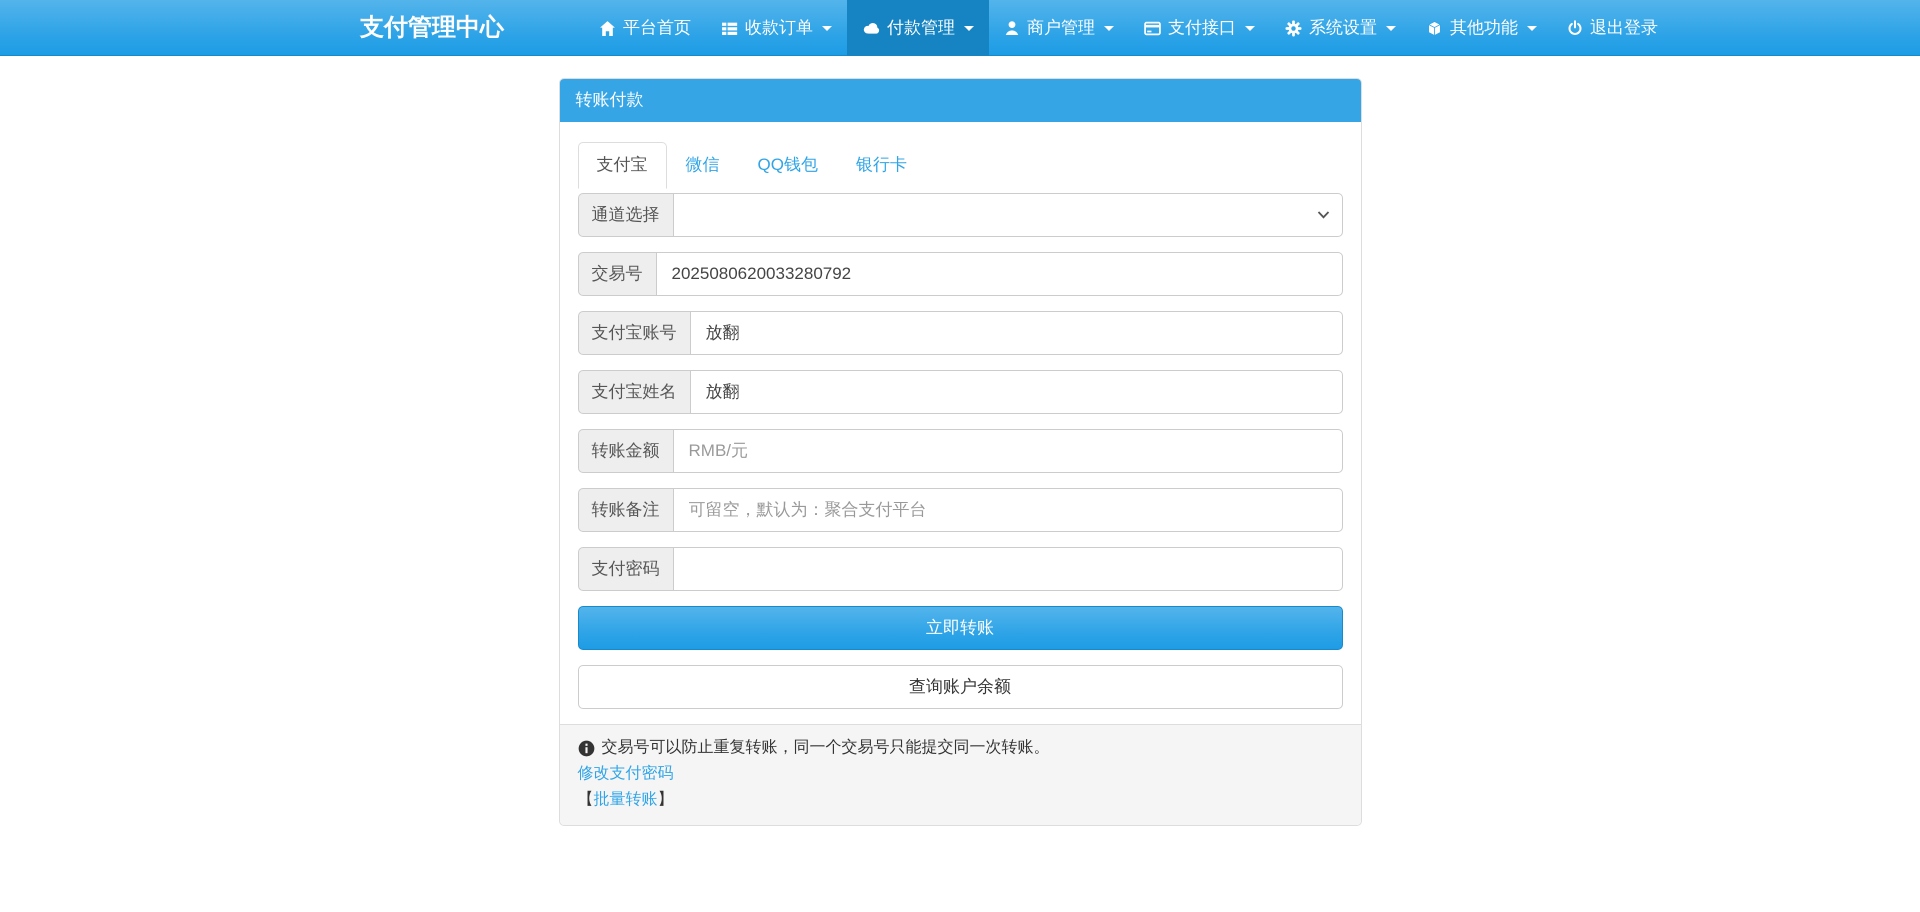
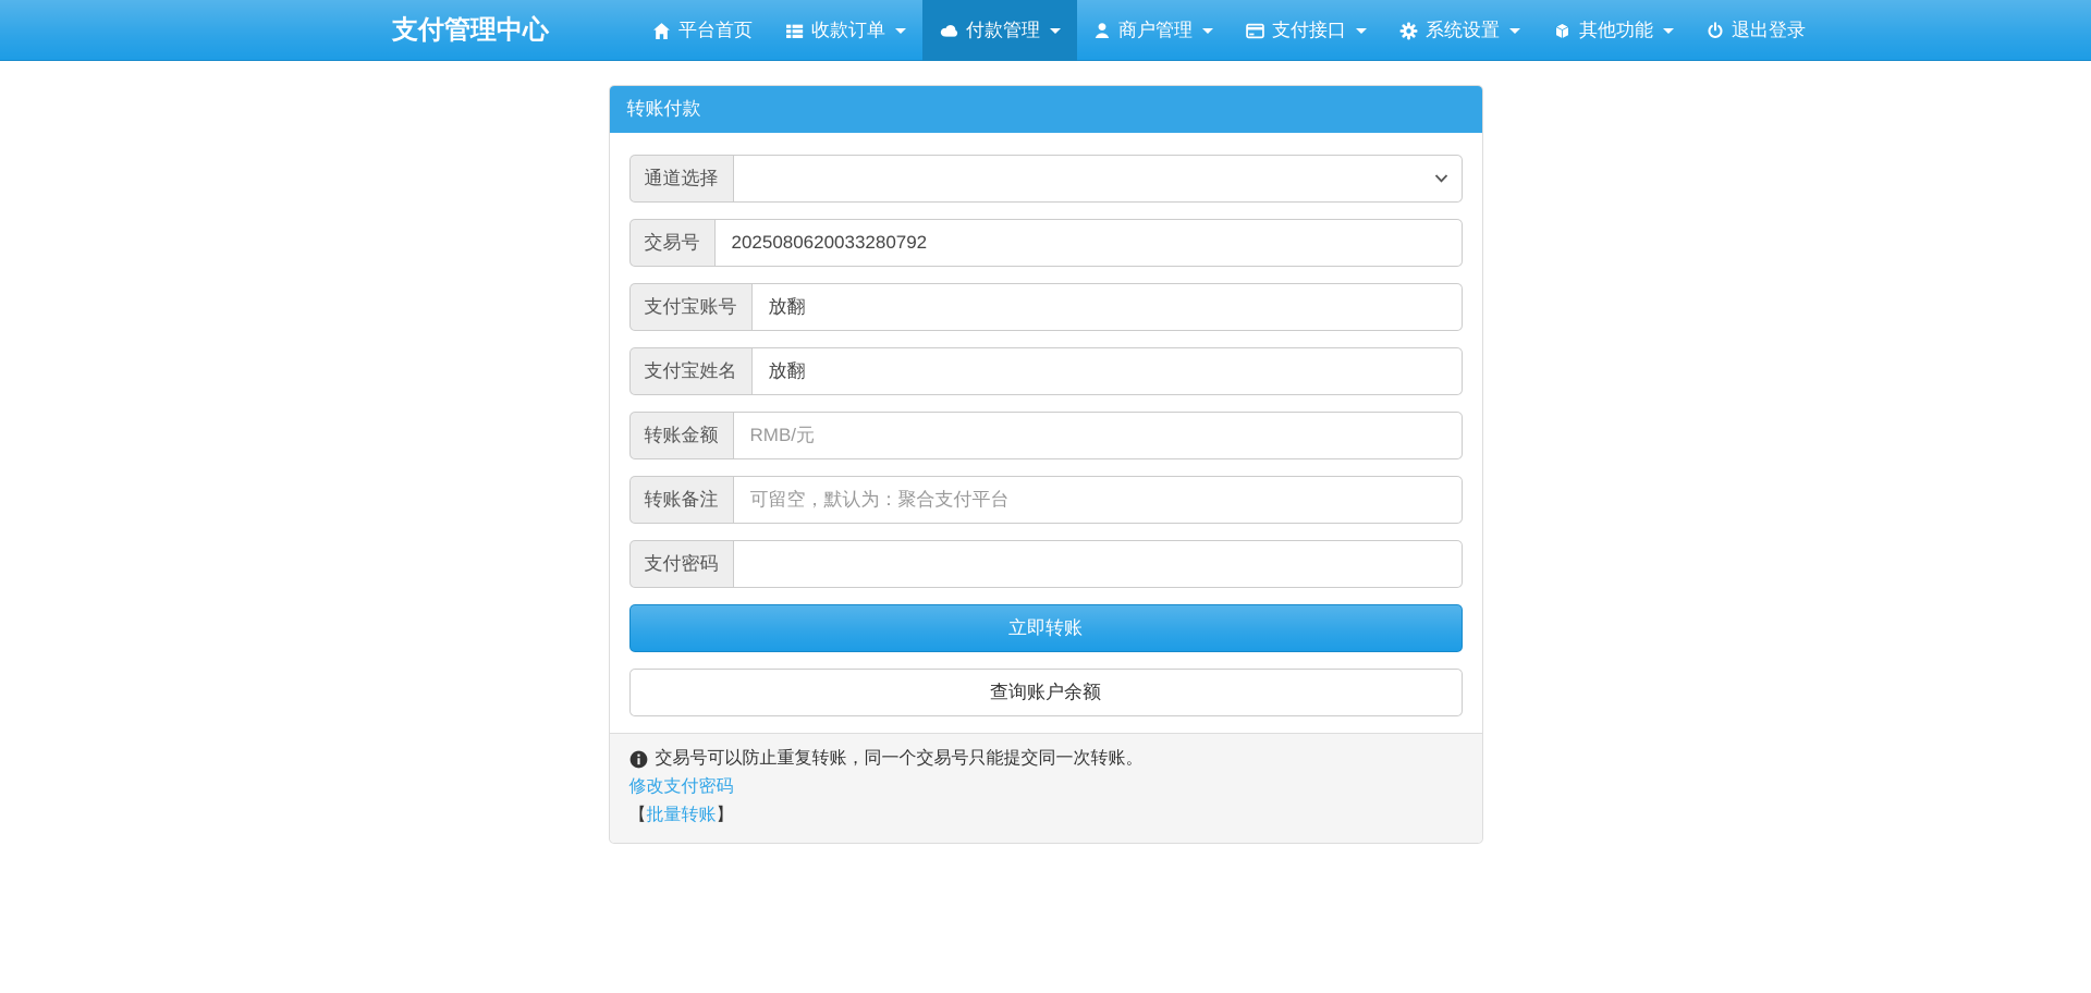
  支付管理中心
  平台首页
  收款订单
  付款管理
  商户管理
  支付接口
  系统设置
  其他功能
  退出登录
  转账付款
- 支付宝
- 微信
- QQ钱包
- 银行卡
  通道选择
  交易号
  2025080620033280792
  支付宝账号
  放翻
  支付宝姓名
  放翻
  转账金额
  RMB/元
  转账备注
  可留空，默认为：聚合支付平台
  支付密码
  立即转账
  查询账户余额
  交易号可以防止重复转账，同一个交易号只能提交同一次转账。
  修改支付密码
  【批量转账】
